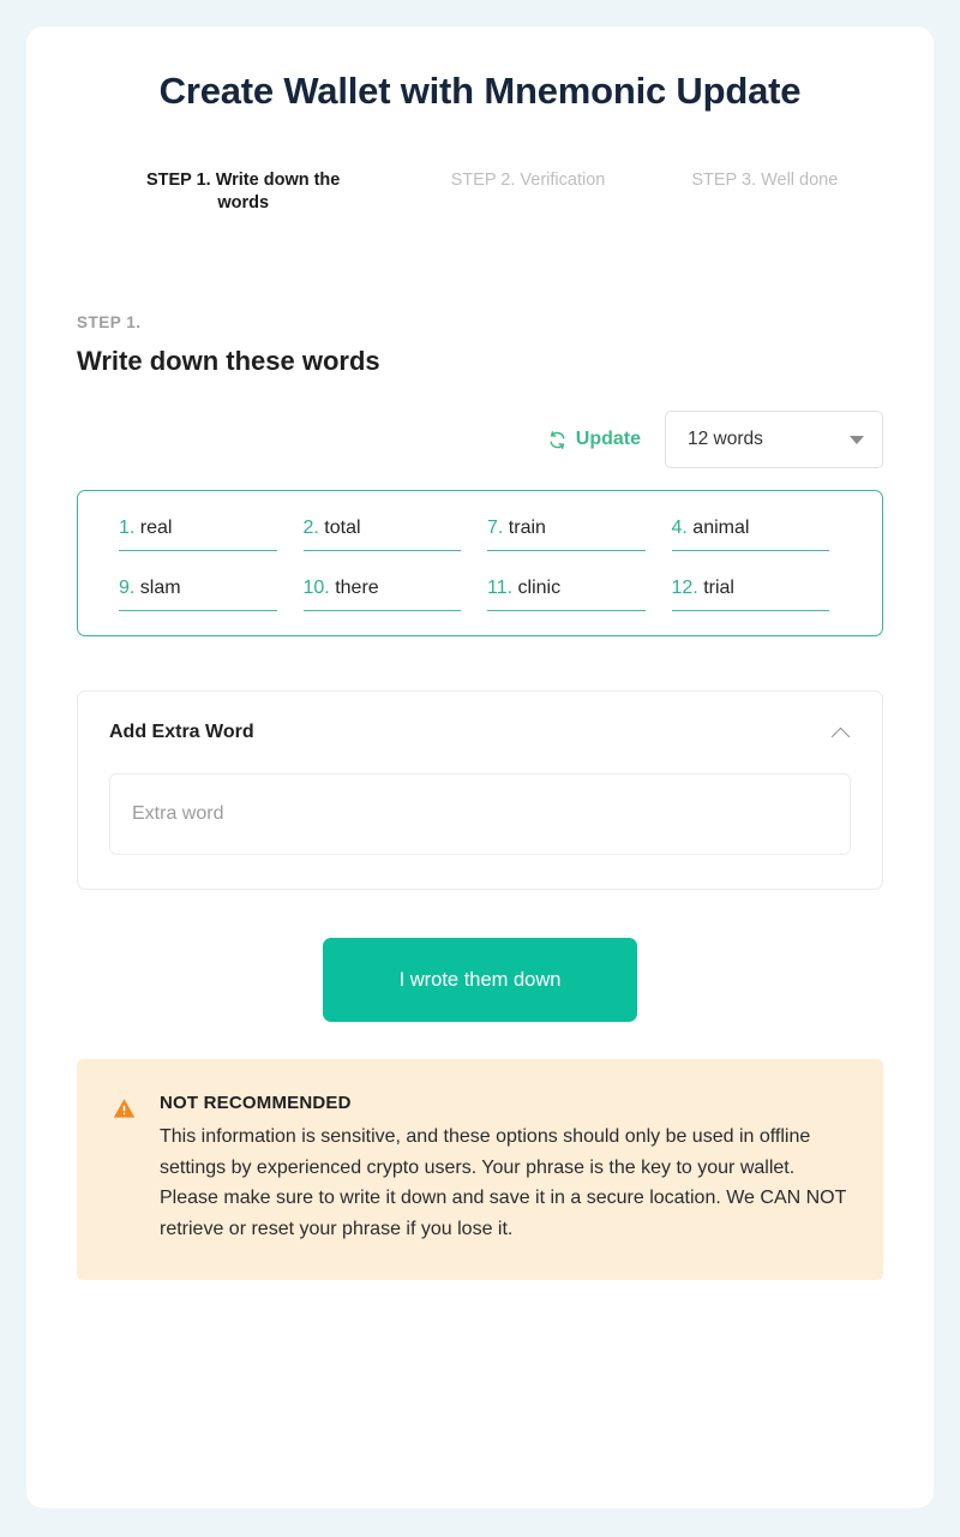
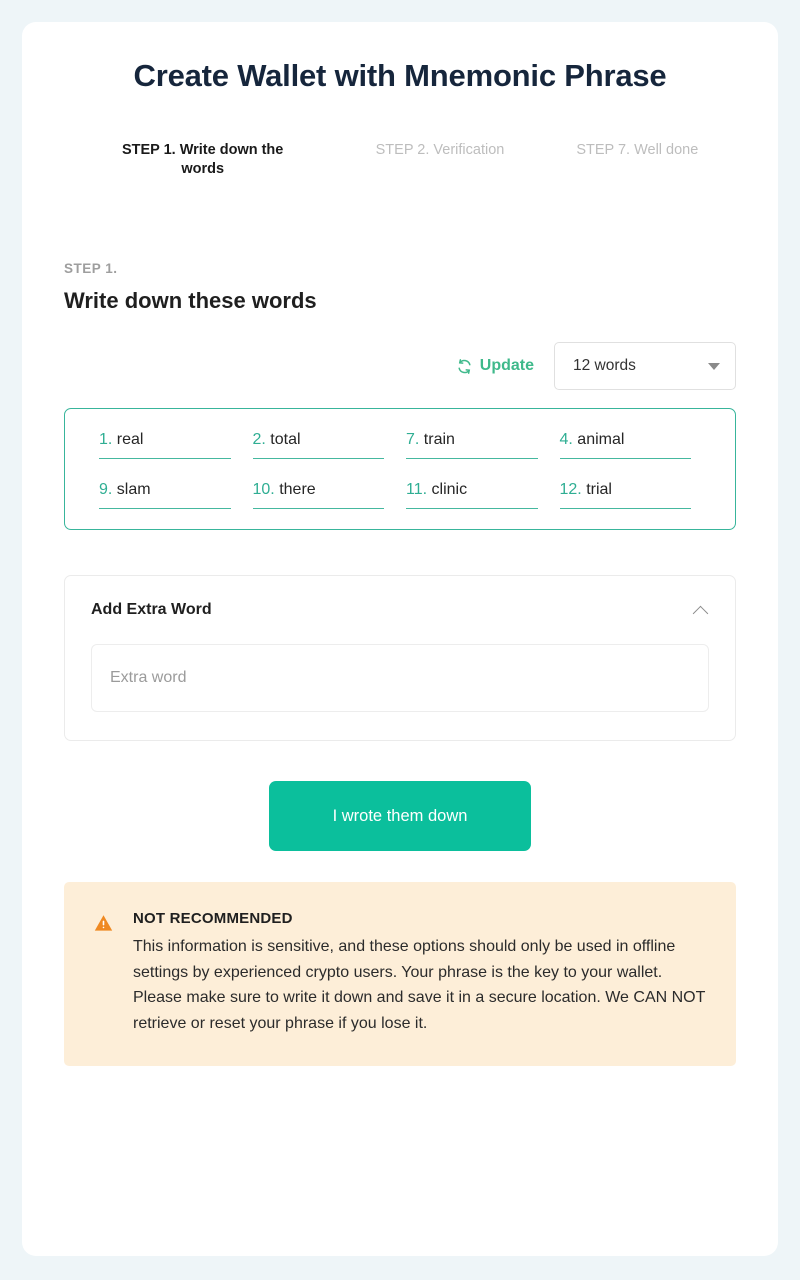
- Create Wallet with Mnemonic Update
+ Create Wallet with Mnemonic Phrase
  STEP 1. Write down the words
  STEP 2. Verification
- STEP 3. Well done
+ STEP 7. Well done
  STEP 1.
  Write down these words
  Update
  12 words
  1. real
  2. total
  7. train
  4. animal
  9. slam
  10. there
  11. clinic
  12. trial
  Add Extra Word
  Extra word
  I wrote them down
  NOT RECOMMENDED
  This information is sensitive, and these options should only be used in offline settings by experienced crypto users. Your phrase is the key to your wallet. Please make sure to write it down and save it in a secure location. We CAN NOT retrieve or reset your phrase if you lose it.
